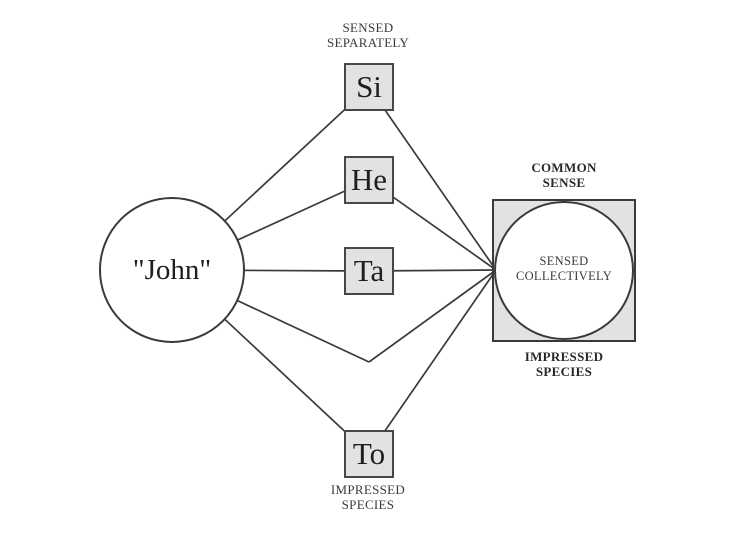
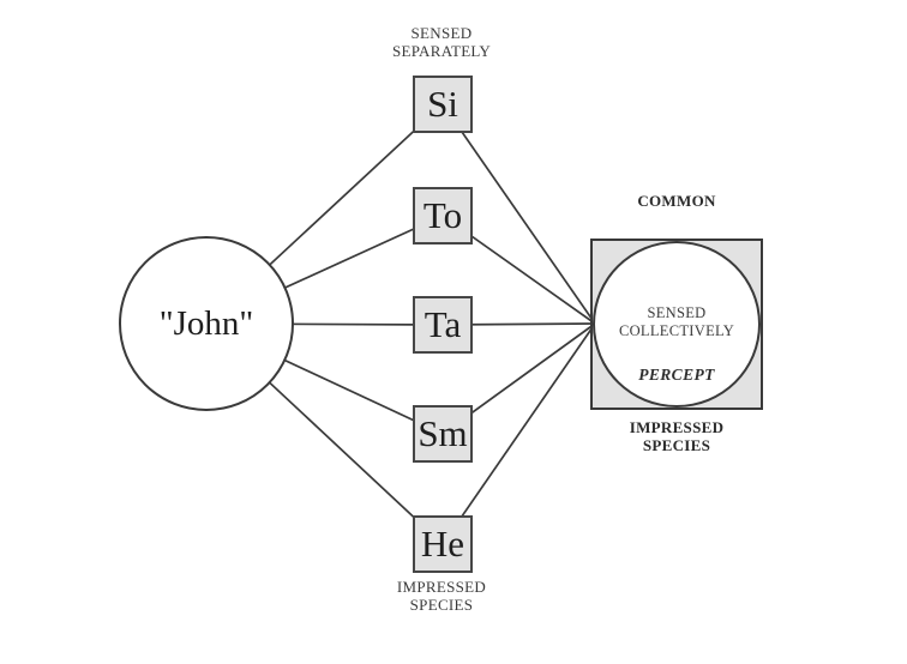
  "John"
  SENSED
  SEPARATELY
  Si
- He
+ To
  Ta
+ Sm
- To
+ He
  IMPRESSED
  SPECIES
  COMMON
- SENSE
  SENSED
  COLLECTIVELY
+ PERCEPT
  IMPRESSED
  SPECIES
